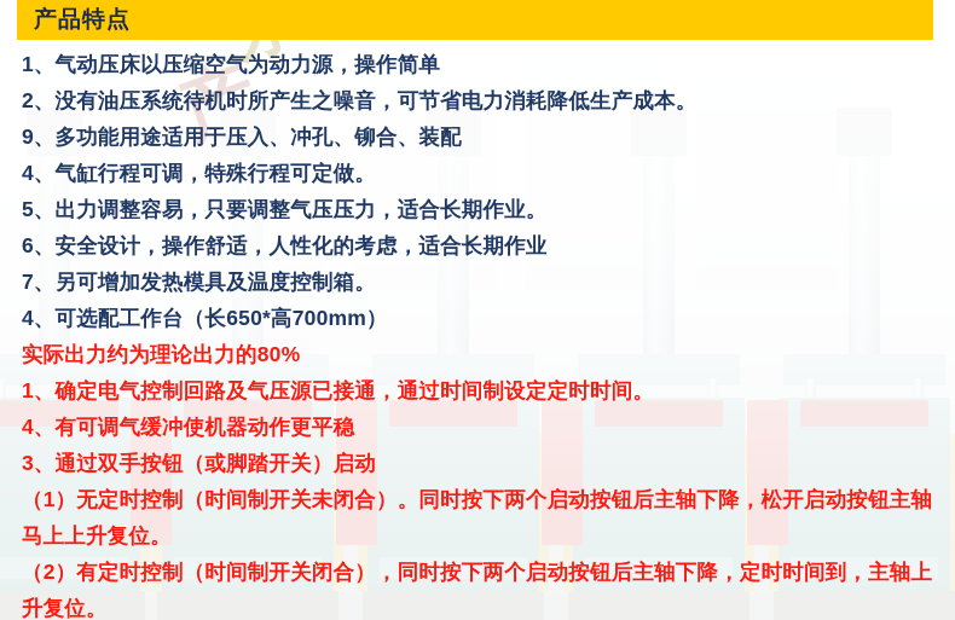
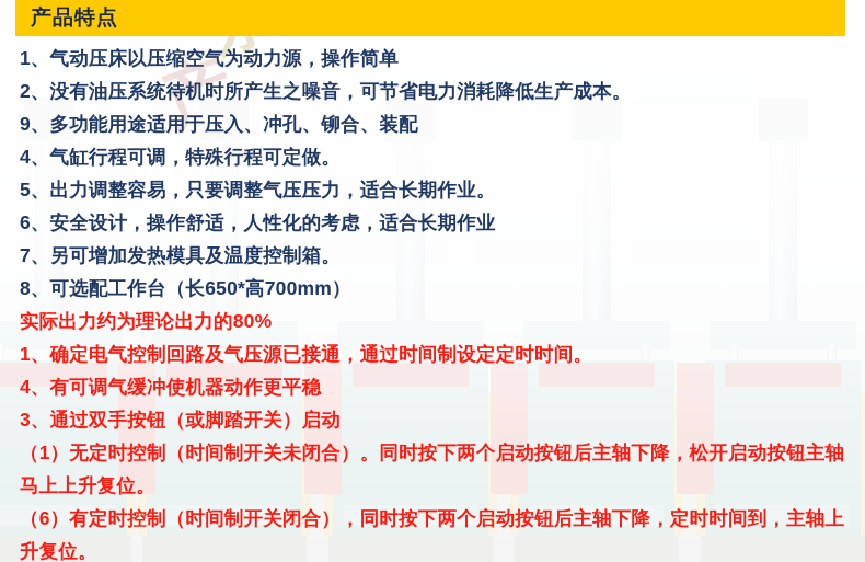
  产品特点
  1、气动压床以压缩空气为动力源，操作简单
  2、没有油压系统待机时所产生之噪音，可节省电力消耗降低生产成本。
  9、多功能用途适用于压入、冲孔、铆合、装配
  4、气缸行程可调，特殊行程可定做。
  5、出力调整容易，只要调整气压压力，适合长期作业。
  6、安全设计，操作舒适，人性化的考虑，适合长期作业
  7、另可增加发热模具及温度控制箱。
- 4、可选配工作台（长650*高700mm）
+ 8、可选配工作台（长650*高700mm）
  实际出力约为理论出力的80%
  1、确定电气控制回路及气压源已接通，通过时间制设定定时时间。
  4、有可调气缓冲使机器动作更平稳
  3、通过双手按钮（或脚踏开关）启动
  （1）无定时控制（时间制开关未闭合）。同时按下两个启动按钮后主轴下降，松开启动按钮主轴马上上升复位。
- （2）有定时控制（时间制开关闭合），同时按下两个启动按钮后主轴下降，定时时间到，主轴上升复位。
+ （6）有定时控制（时间制开关闭合），同时按下两个启动按钮后主轴下降，定时时间到，主轴上升复位。
